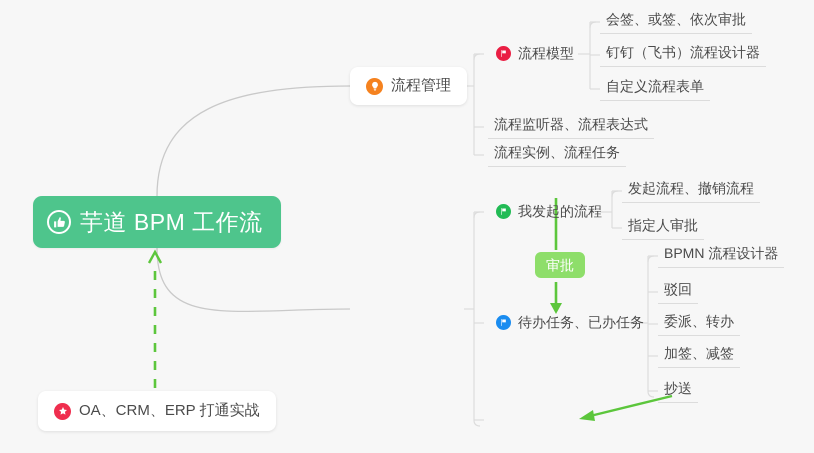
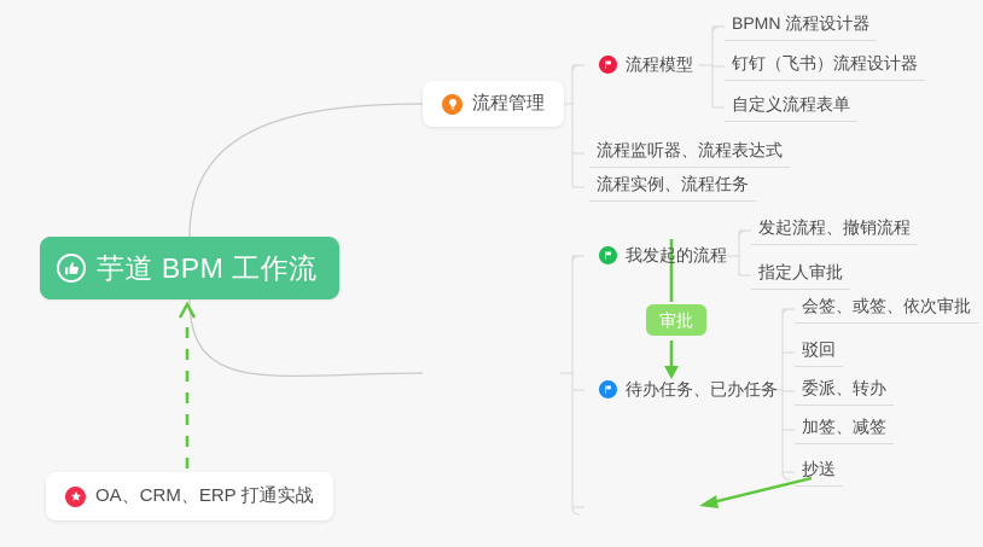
  芋道 BPM 工作流
  流程管理
  流程模型
- 会签、或签、依次审批
+ BPMN 流程设计器
  钉钉（飞书）流程设计器
  自定义流程表单
  流程监听器、流程表达式
  流程实例、流程任务
  我发起的流程
  发起流程、撤销流程
  指定人审批
  审批
  待办任务、已办任务
- BPMN 流程设计器
+ 会签、或签、依次审批
  驳回
  委派、转办
  加签、减签
  抄送
  OA、CRM、ERP 打通实战
